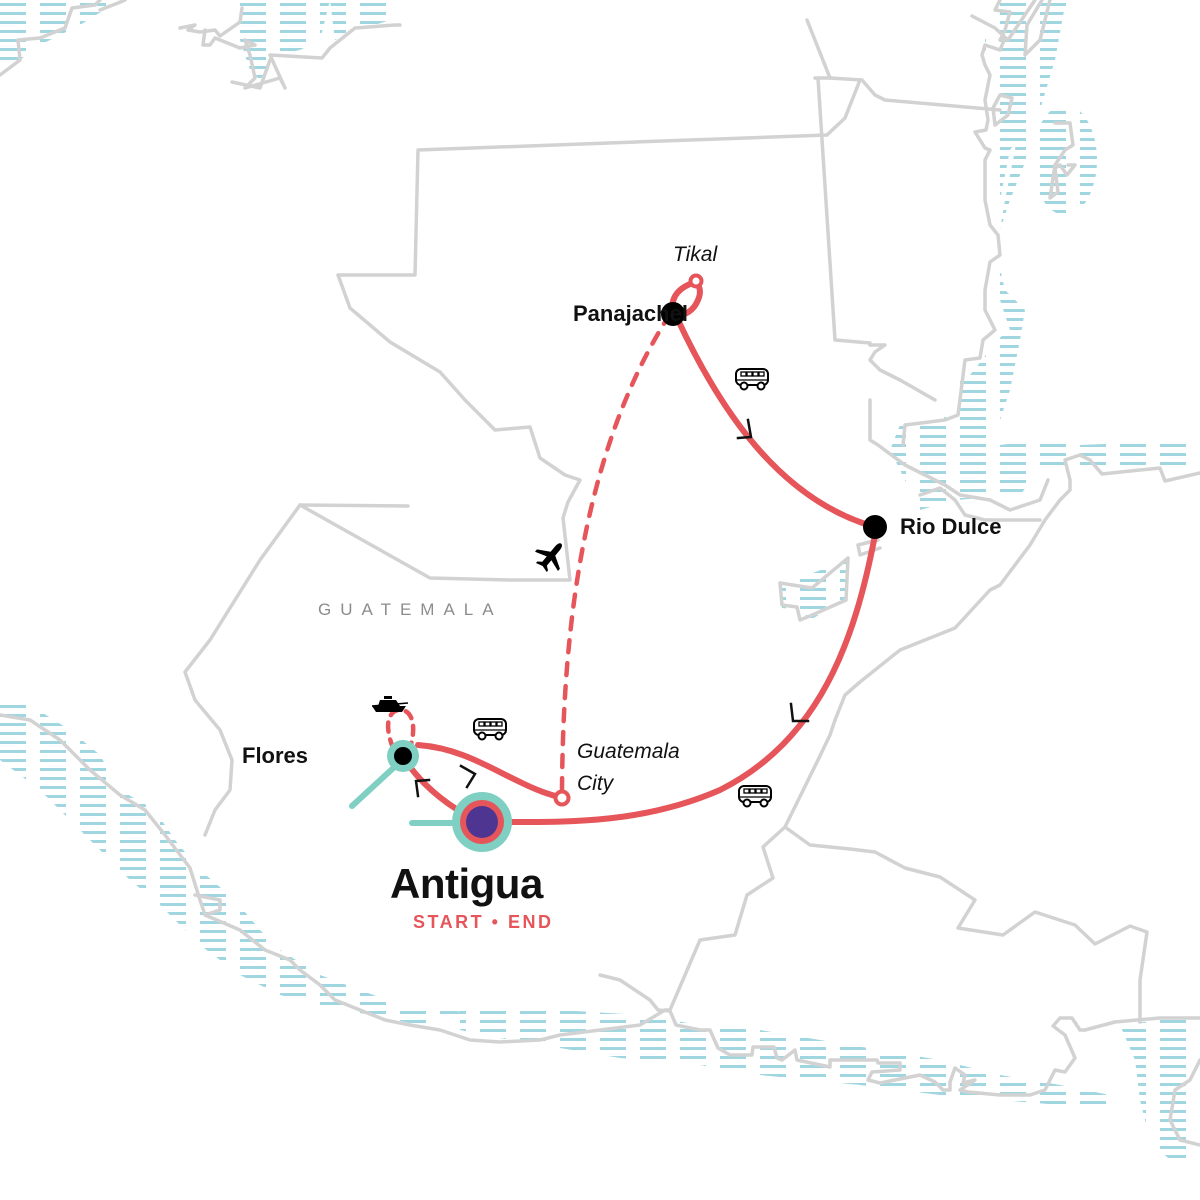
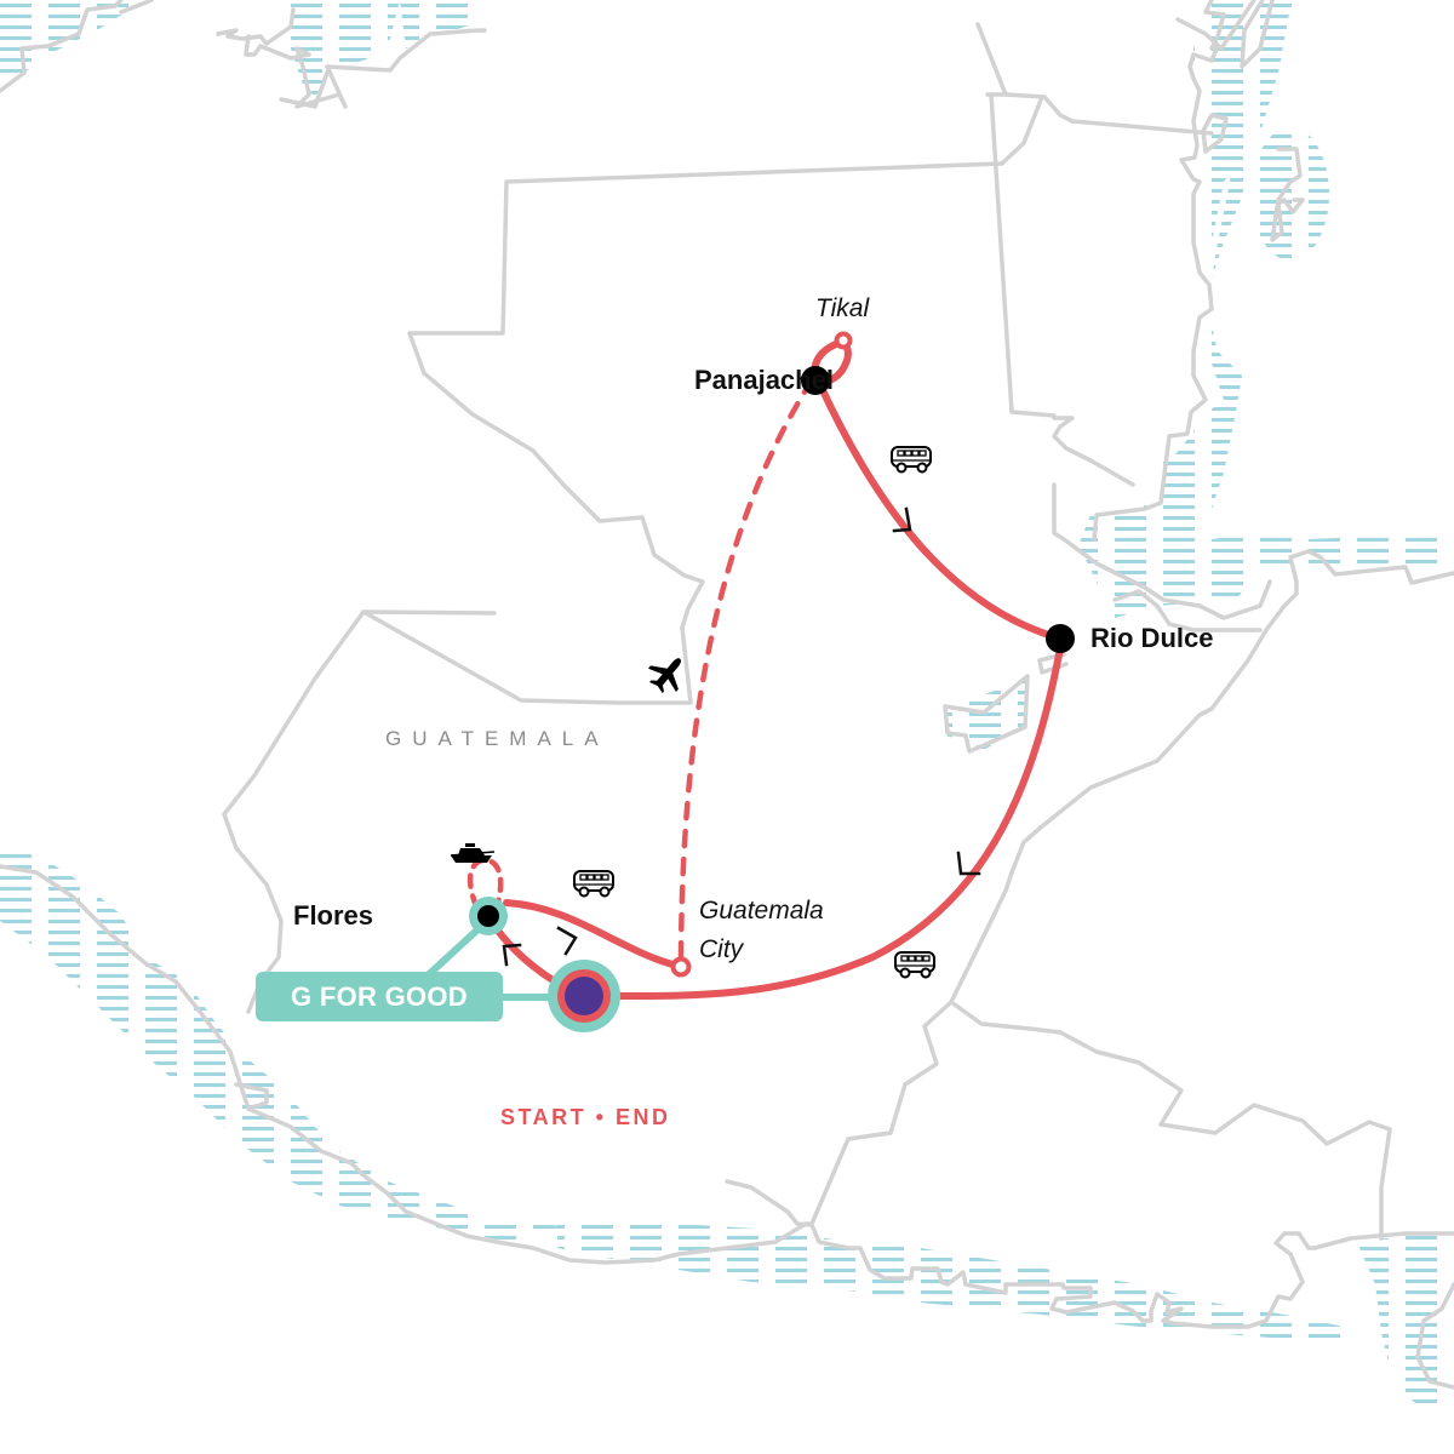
  GUATEMALA
  Tikal
  Panajachel
  Rio Dulce
  Flores
  Guatemala
  City
- Antigua
  START • END
+ G FOR GOOD
